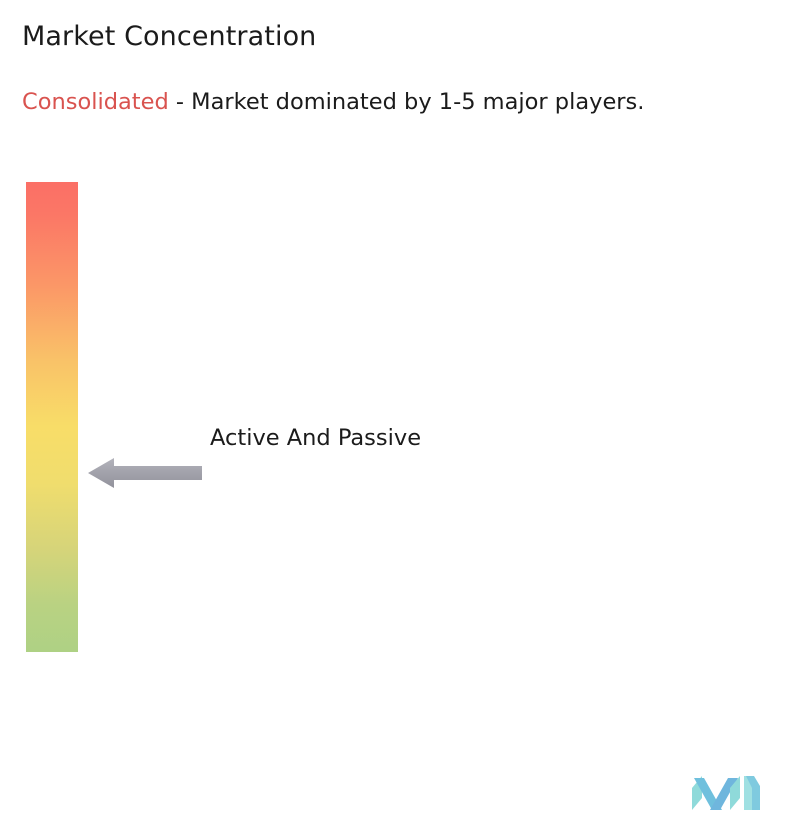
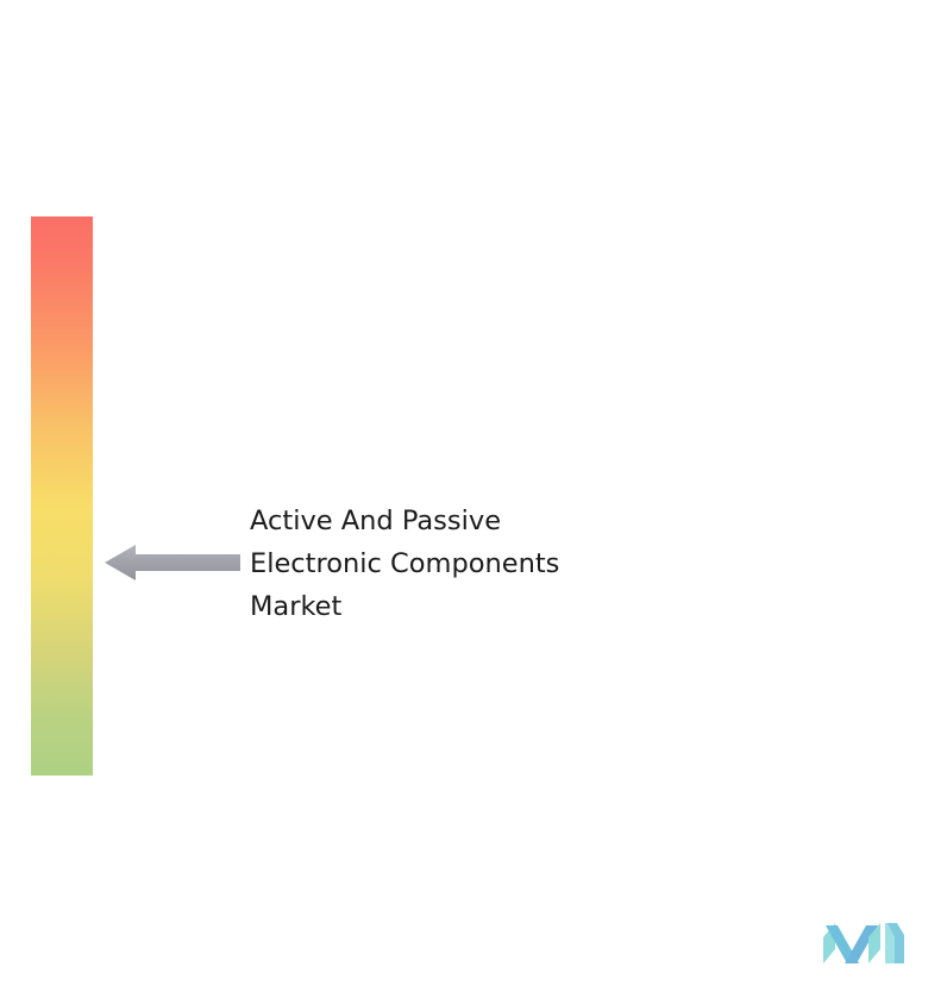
- Market Concentration
- Consolidated - Market dominated by 1-5 major players.
  Active And Passive
+ Electronic Components
+ Market
